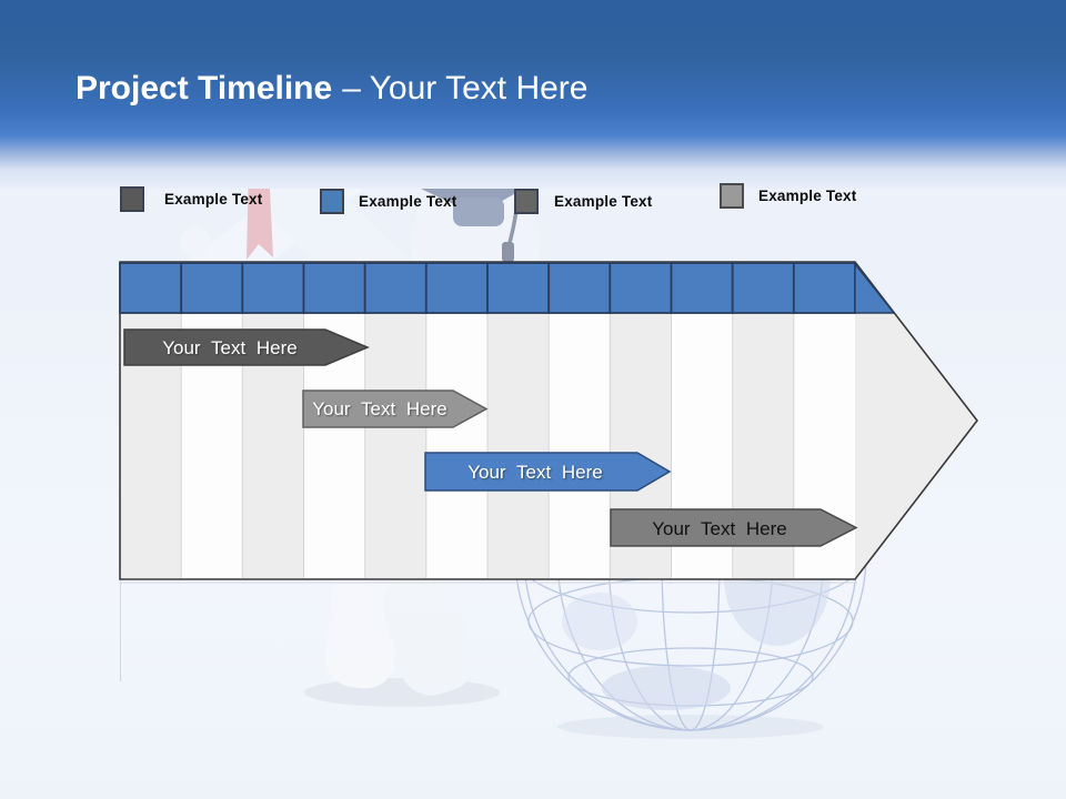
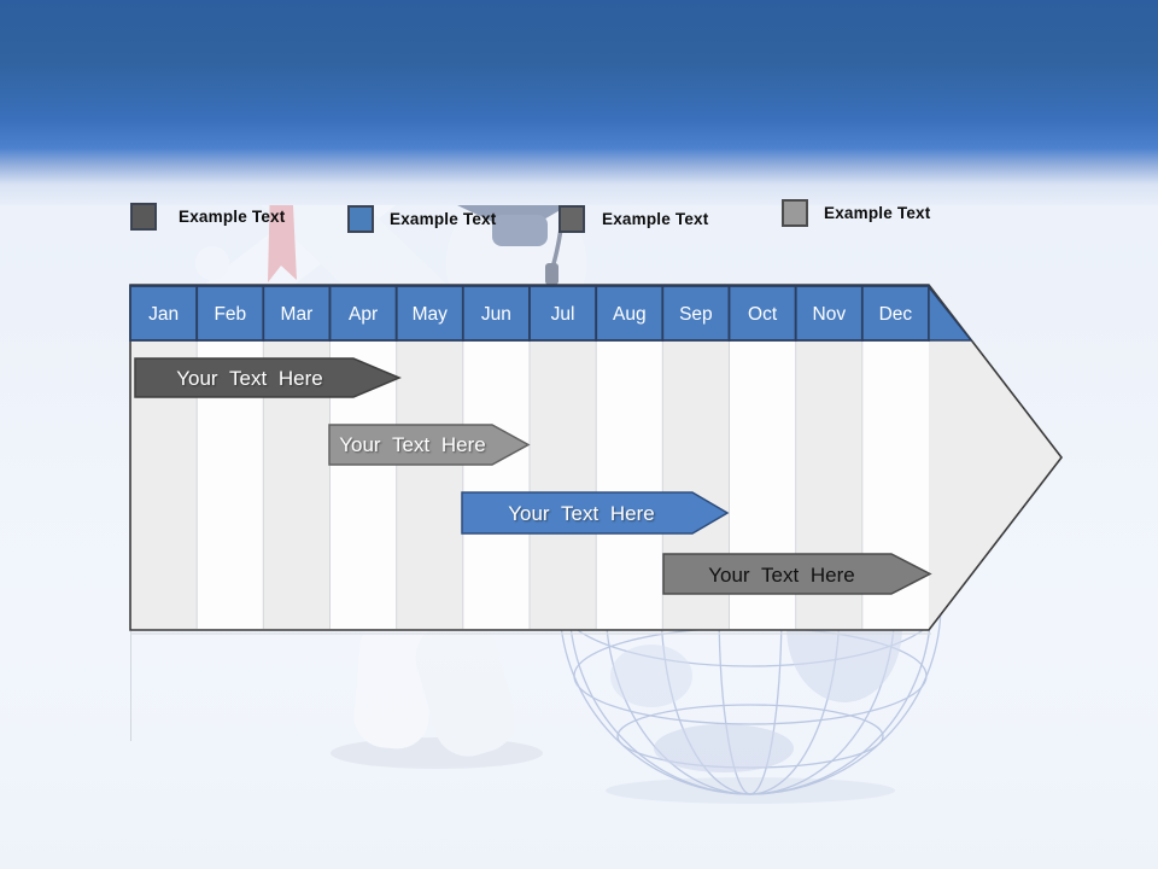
- Project Timeline – Your Text Here
  Example Text
  Example Text
  Example Text
  Example Text
+ Jan
+ Feb
+ Mar
+ Apr
+ May
+ Jun
+ Jul
+ Aug
+ Sep
+ Oct
+ Nov
+ Dec
  Your Text Here
  Your Text Here
  Your Text Here
  Your Text Here
